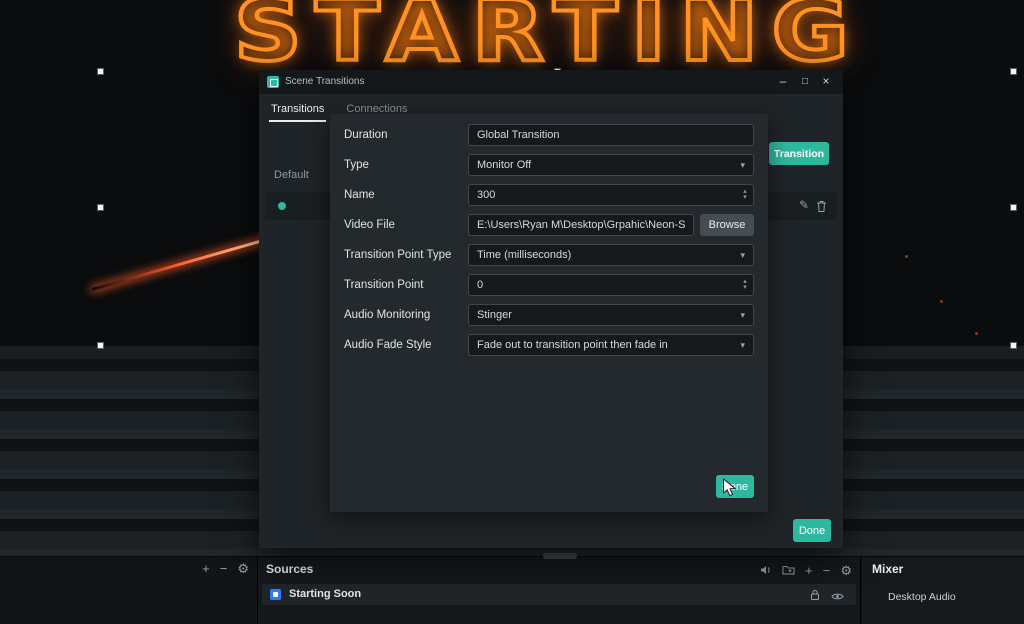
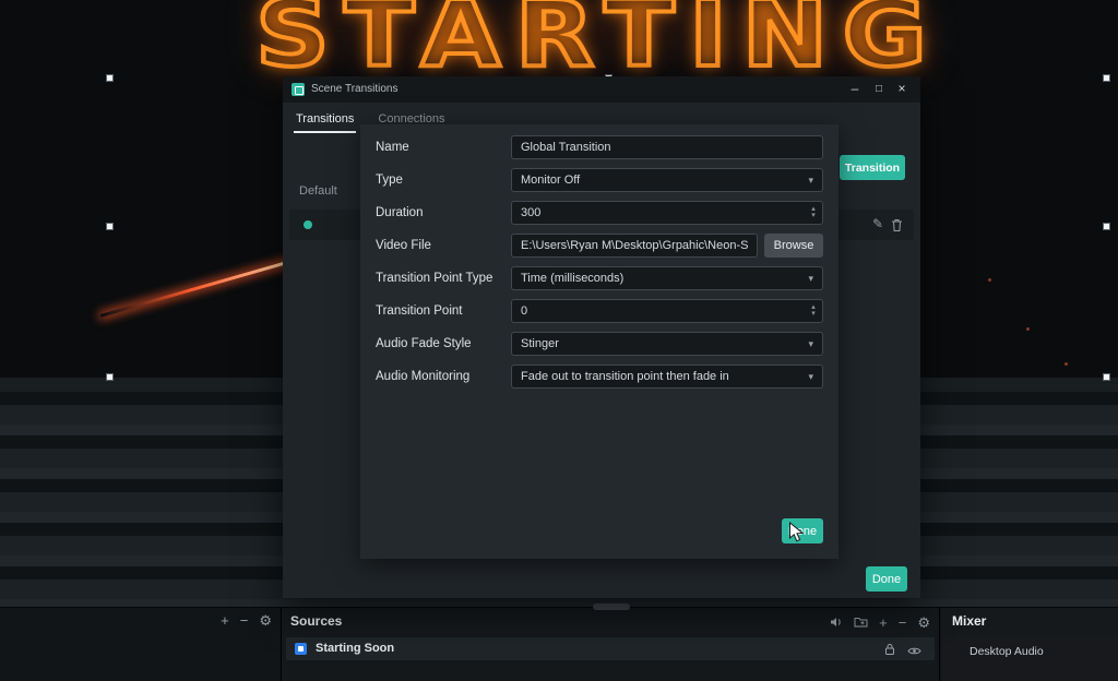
  STARTING
  Scene Transitions
  –
  □
  ×
  Transitions
  Connections
  Default
  ✎
  Transition
  Done
- Duration
+ Name
  Global Transition
  Type
  Monitor Off
  ▾
- Name
+ Duration
  300
  Video File
  E:\Users\Ryan M\Desktop\Grpahic\Neon-S
  Browse
  Transition Point Type
  Time (milliseconds)
  ▾
  Transition Point
  0
- Audio Monitoring
+ Audio Fade Style
  Stinger
  ▾
- Audio Fade Style
+ Audio Monitoring
  Fade out to transition point then fade in
  ▾
  +
  −
  ⚙
  Sources
  +
  −
  ⚙
  Starting Soon
  Mixer
  Desktop Audio
